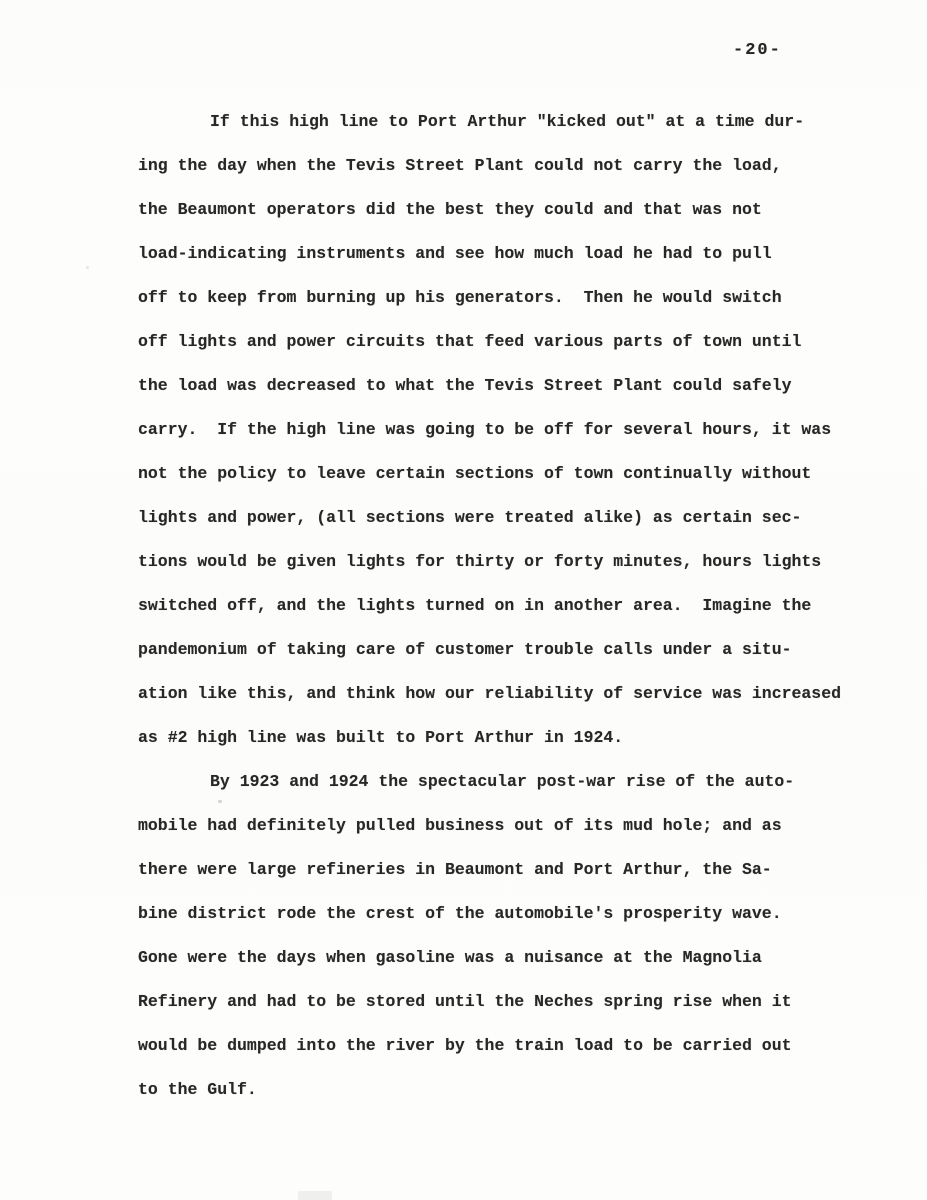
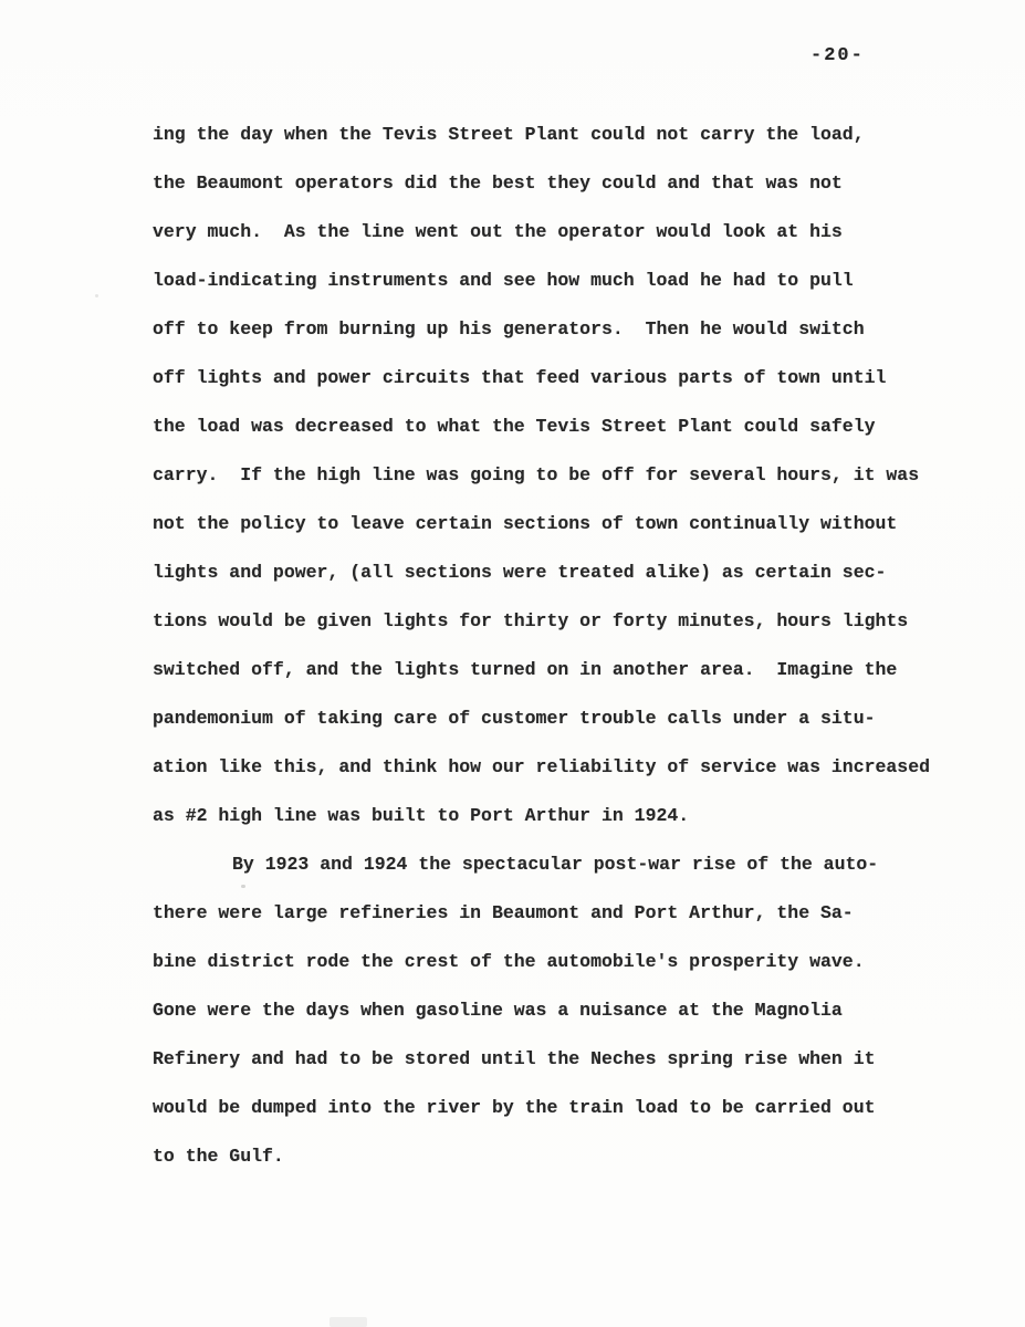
  -20-
- If this high line to Port Arthur "kicked out" at a time dur-
  ing the day when the Tevis Street Plant could not carry the load,
  the Beaumont operators did the best they could and that was not
+ very much. As the line went out the operator would look at his
  load-indicating instruments and see how much load he had to pull
  off to keep from burning up his generators. Then he would switch
  off lights and power circuits that feed various parts of town until
  the load was decreased to what the Tevis Street Plant could safely
  carry. If the high line was going to be off for several hours, it was
  not the policy to leave certain sections of town continually without
  lights and power, (all sections were treated alike) as certain sec-
  tions would be given lights for thirty or forty minutes, hours lights
  switched off, and the lights turned on in another area. Imagine the
  pandemonium of taking care of customer trouble calls under a situ-
  ation like this, and think how our reliability of service was increased
  as #2 high line was built to Port Arthur in 1924.
  By 1923 and 1924 the spectacular post-war rise of the auto-
- mobile had definitely pulled business out of its mud hole; and as
  there were large refineries in Beaumont and Port Arthur, the Sa-
  bine district rode the crest of the automobile's prosperity wave.
  Gone were the days when gasoline was a nuisance at the Magnolia
  Refinery and had to be stored until the Neches spring rise when it
  would be dumped into the river by the train load to be carried out
  to the Gulf.
